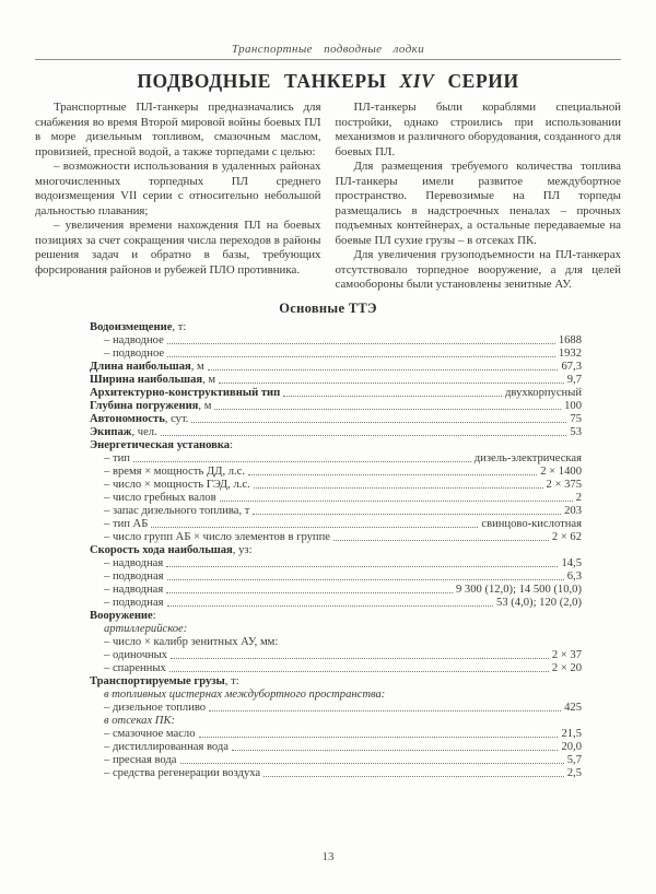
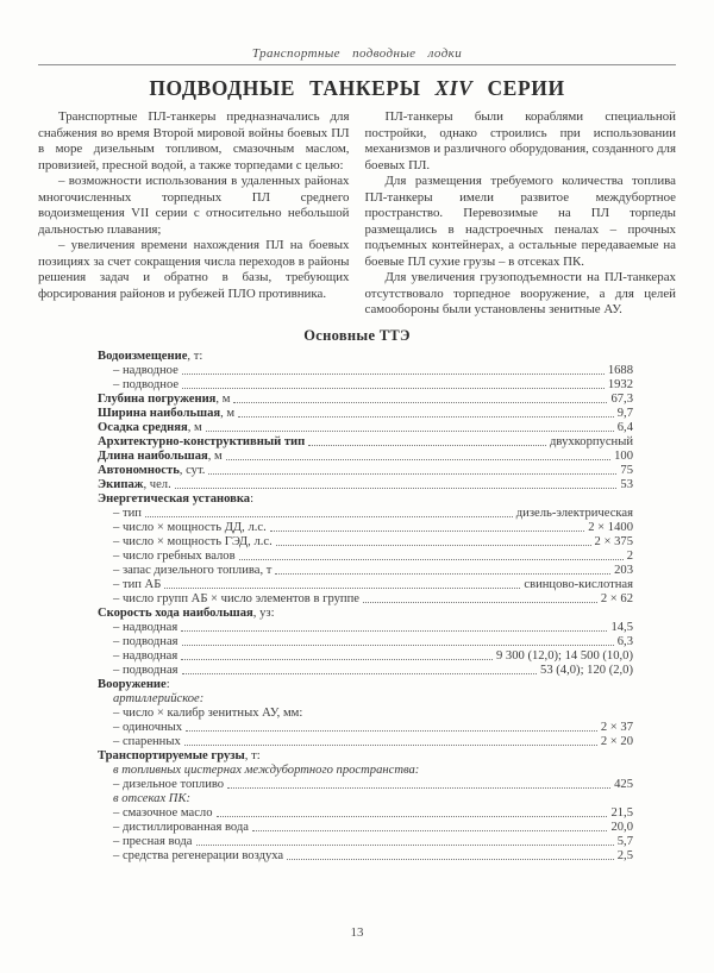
  Транспортные подводные лодки
  ПОДВОДНЫЕ ТАНКЕРЫ XIV СЕРИИ
  Транспортные ПЛ-танкеры предназначались для снабжения во время Второй мировой войны боевых ПЛ в море дизельным топливом, смазочным маслом, провизией, пресной водой, а также торпедами с целью:
  – возможности использования в удаленных районах многочисленных торпедных ПЛ среднего водоизмещения VII серии с относительно небольшой дальностью плавания;
  – увеличения времени нахождения ПЛ на боевых позициях за счет сокращения числа переходов в районы решения задач и обратно в базы, требующих форсирования районов и рубежей ПЛО противника.
  ПЛ-танкеры были кораблями специальной постройки, однако строились при использовании механизмов и различного оборудования, созданного для боевых ПЛ.
  Для размещения требуемого количества топлива ПЛ-танкеры имели развитое междубортное пространство. Перевозимые на ПЛ торпеды размещались в надстроечных пеналах – прочных подъемных контейнерах, а остальные передаваемые на боевые ПЛ сухие грузы – в отсеках ПК.
  Для увеличения грузоподъемности на ПЛ-танкерах отсутствовало торпедное вооружение, а для целей самообороны были установлены зенитные АУ.
  Основные ТТЭ
  Водоизмещение, т:
  – надводное
  1688
  – подводное
  1932
- Длина наибольшая, м
+ Глубина погружения, м
  67,3
  Ширина наибольшая, м
  9,7
+ Осадка средняя, м
+ 6,4
  Архитектурно-конструктивный тип
  двухкорпусный
- Глубина погружения, м
+ Длина наибольшая, м
  100
  Автономность, сут.
  75
  Экипаж, чел.
  53
  Энергетическая установка:
  – тип
  дизель-электрическая
- – время × мощность ДД, л.с.
+ – число × мощность ДД, л.с.
  2 × 1400
  – число × мощность ГЭД, л.с.
  2 × 375
  – число гребных валов
  2
  – запас дизельного топлива, т
  203
  – тип АБ
  свинцово-кислотная
  – число групп АБ × число элементов в группе
  2 × 62
  Скорость хода наибольшая, уз:
  – надводная
  14,5
  – подводная
  6,3
  – надводная
  9 300 (12,0); 14 500 (10,0)
  – подводная
  53 (4,0); 120 (2,0)
  Вооружение:
  артиллерийское:
  – число × калибр зенитных АУ, мм:
  – одиночных
  2 × 37
  – спаренных
  2 × 20
  Транспортируемые грузы, т:
  в топливных цистернах междубортного пространства:
  – дизельное топливо
  425
  в отсеках ПК:
  – смазочное масло
  21,5
  – дистиллированная вода
  20,0
  – пресная вода
  5,7
  – средства регенерации воздуха
  2,5
  13
